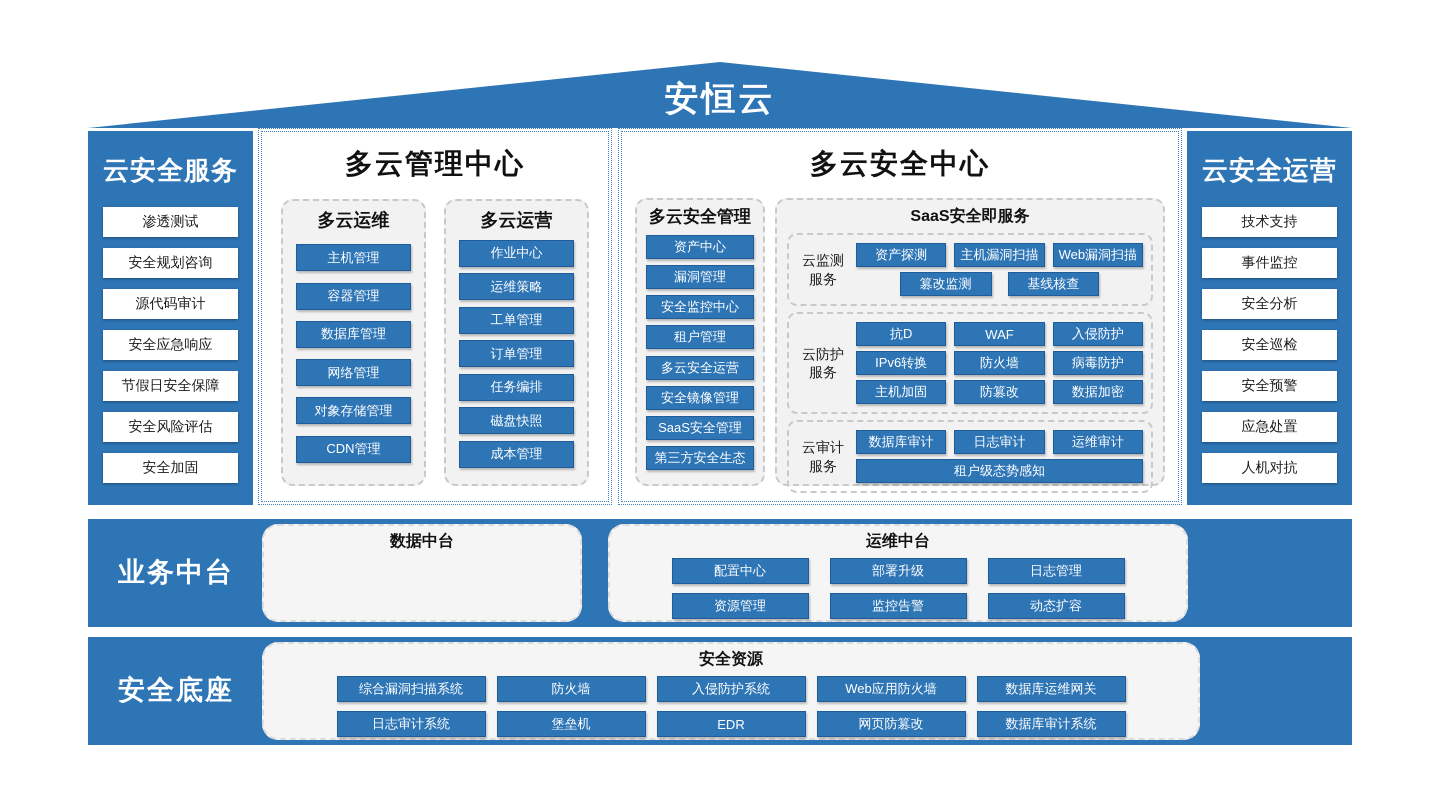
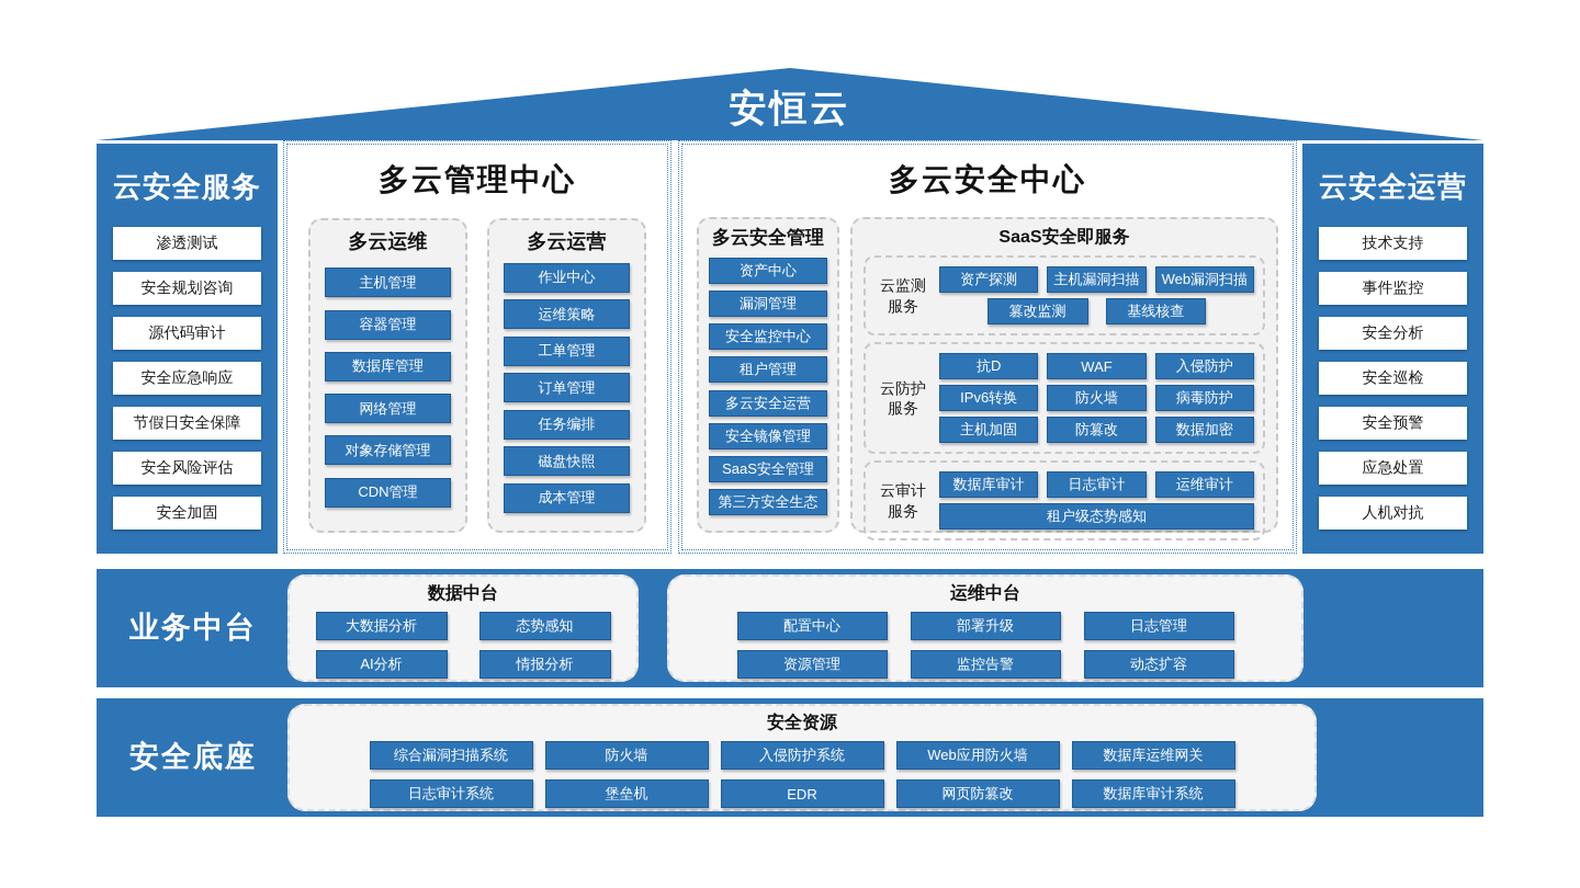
  安恒云
  云安全服务
  渗透测试
  安全规划咨询
  源代码审计
  安全应急响应
  节假日安全保障
  安全风险评估
  安全加固
  多云管理中心
  多云运维
  主机管理
  容器管理
  数据库管理
  网络管理
  对象存储管理
  CDN管理
  多云运营
  作业中心
  运维策略
  工单管理
  订单管理
  任务编排
  磁盘快照
  成本管理
  多云安全中心
  多云安全管理
  资产中心
  漏洞管理
  安全监控中心
  租户管理
  多云安全运营
  安全镜像管理
  SaaS安全管理
  第三方安全生态
  SaaS安全即服务
  云监测
  服务
  资产探测
  主机漏洞扫描
  Web漏洞扫描
  篡改监测
  基线核查
  云防护
  服务
  抗D
  WAF
  入侵防护
  IPv6转换
  防火墙
  病毒防护
  主机加固
  防篡改
  数据加密
  云审计
  服务
  数据库审计
  日志审计
  运维审计
  租户级态势感知
  云安全运营
  技术支持
  事件监控
  安全分析
  安全巡检
  安全预警
  应急处置
  人机对抗
  业务中台
  数据中台
+ 大数据分析
+ 态势感知
+ AI分析
+ 情报分析
  运维中台
  配置中心
  部署升级
  日志管理
  资源管理
  监控告警
  动态扩容
  安全底座
  安全资源
  综合漏洞扫描系统
  防火墙
  入侵防护系统
  Web应用防火墙
  数据库运维网关
  日志审计系统
  堡垒机
  EDR
  网页防篡改
  数据库审计系统
